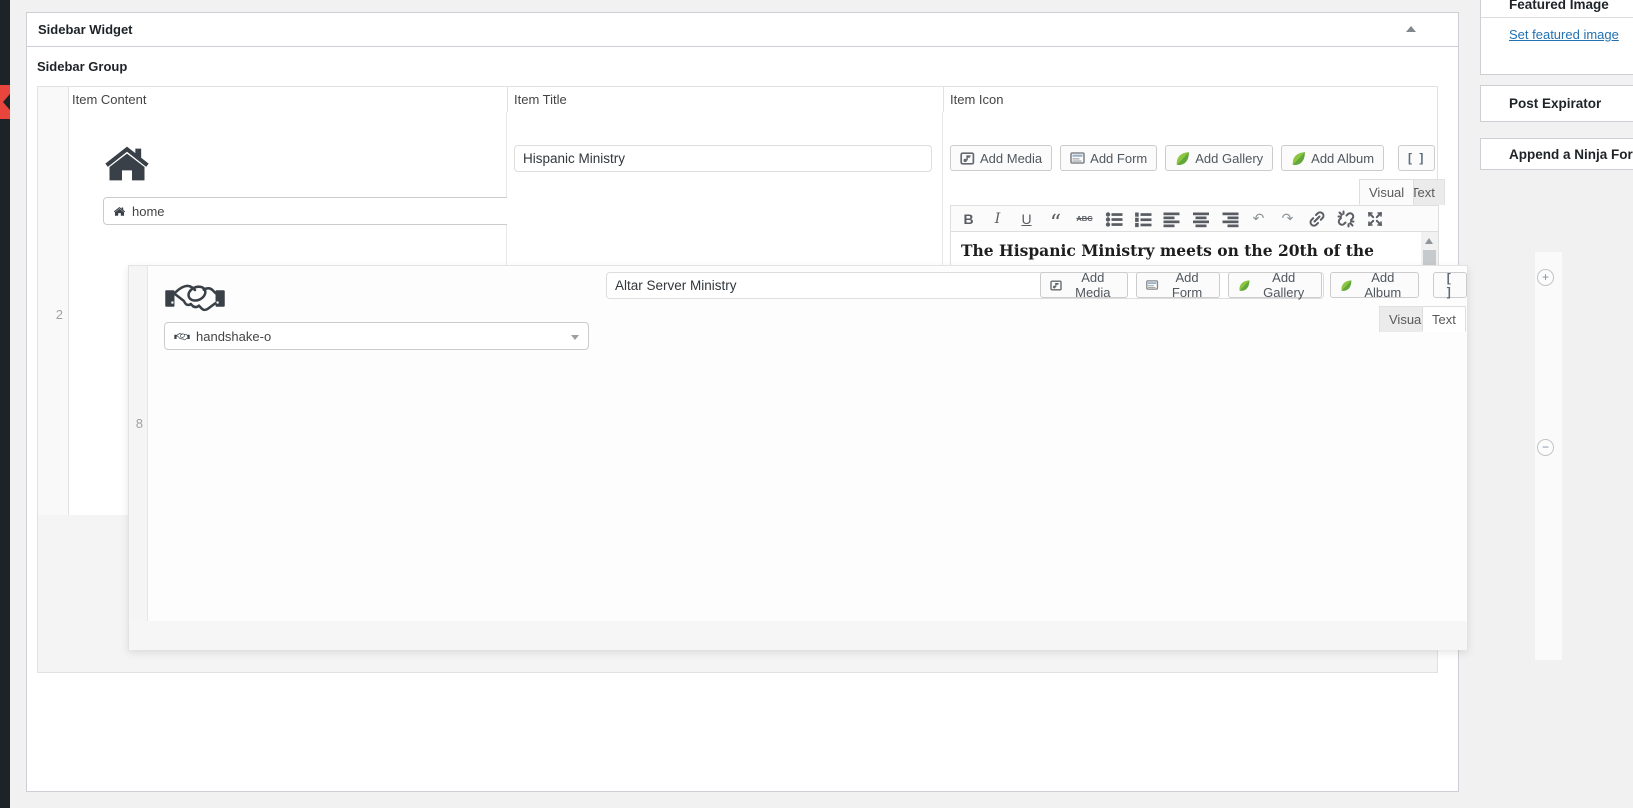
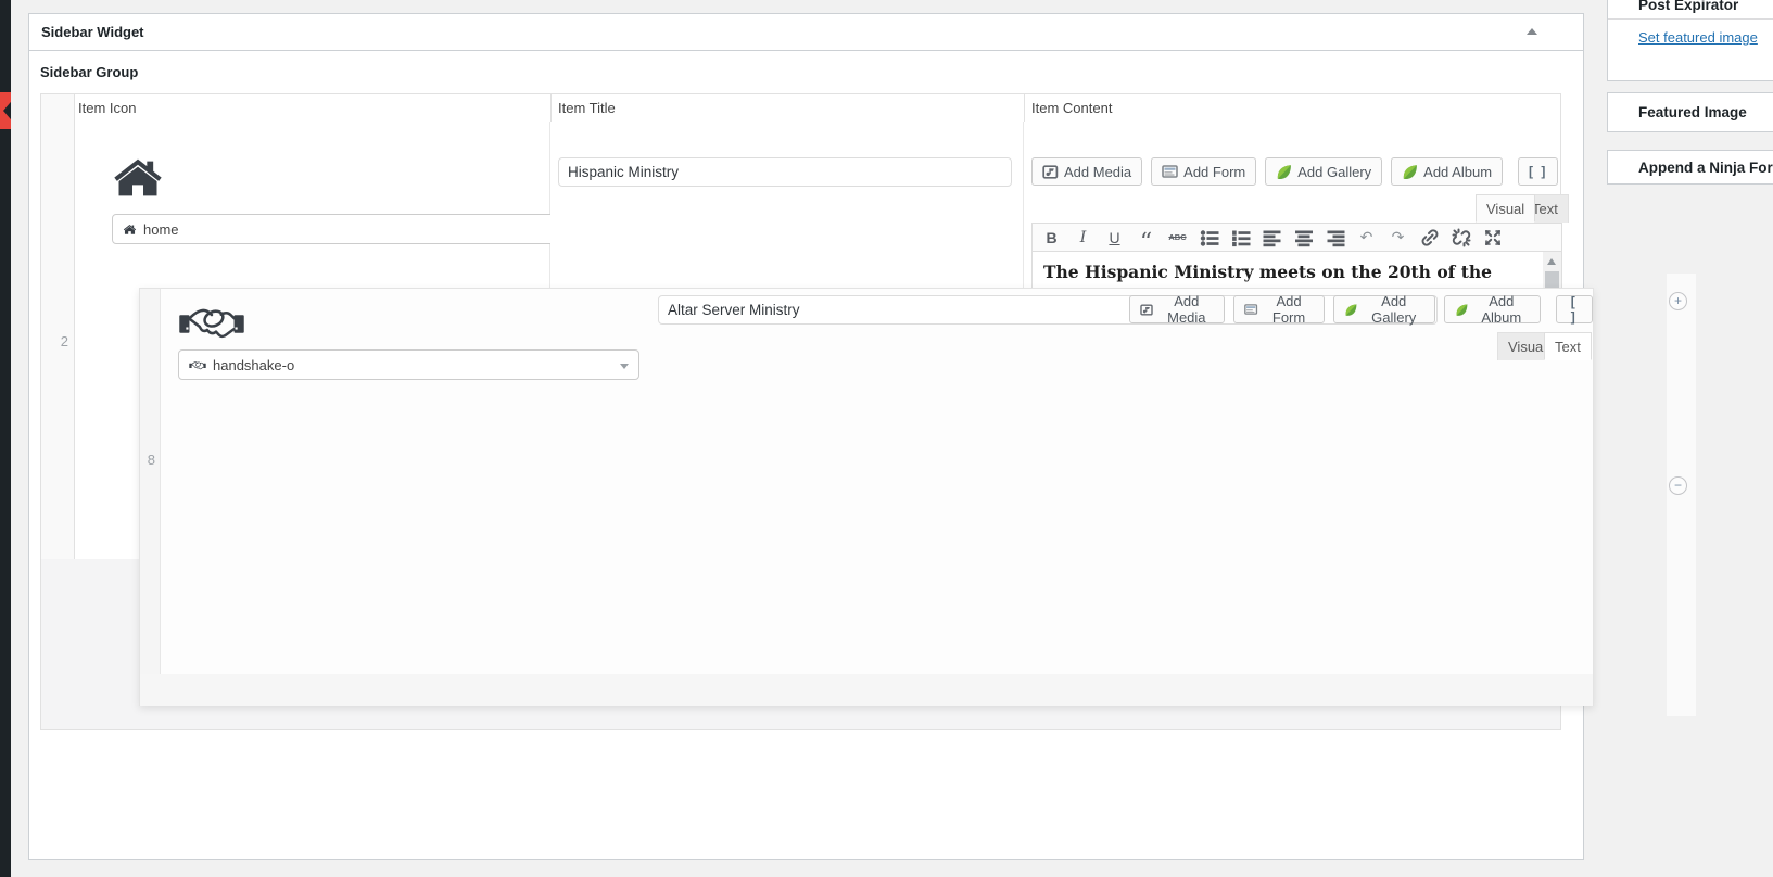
  Sidebar Widget
  Sidebar Group
- Item Content
+ Item Icon
  Item Title
- Item Icon
+ Item Content
  2
  home
  Hispanic Ministry
  Add Media
  Add Form
  Add Gallery
  Add Album
  [ ]
  Visual
  Text
  B
  I
  U
  “
  ABC
  ↶
  ↷
  The Hispanic Ministry meets on the 20th of the
  8
  handshake-o
  Altar Server Ministry
  Add Media
  Add Form
  Add Gallery
  Add Album
  [ ]
  Visua
  Text
  +
  −
- Featured Image
+ Post Expirator
  Set featured image
- Post Expirator
+ Featured Image
  Append a Ninja For
